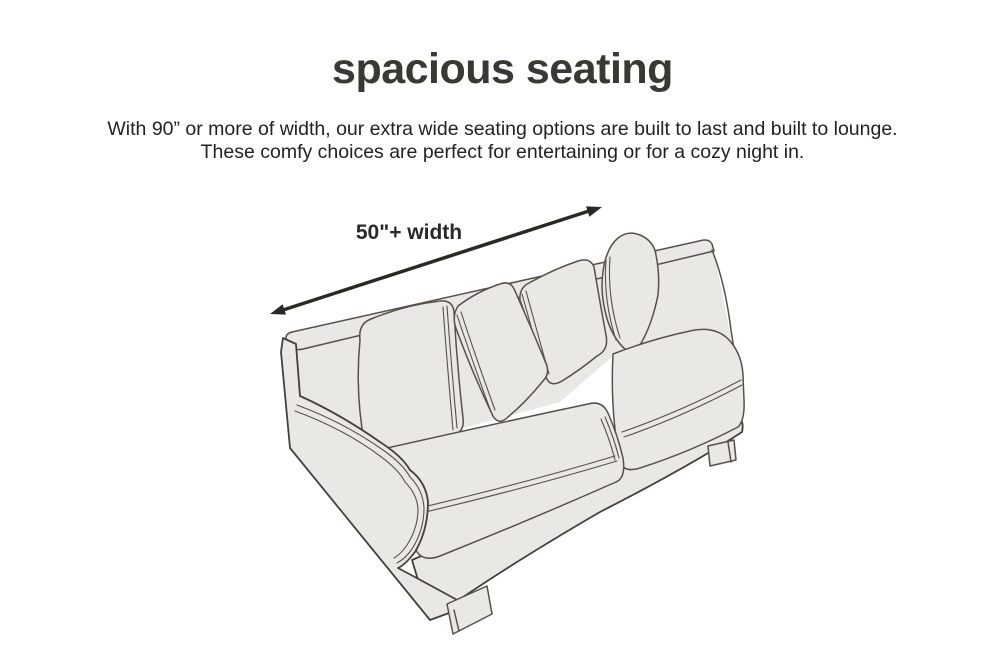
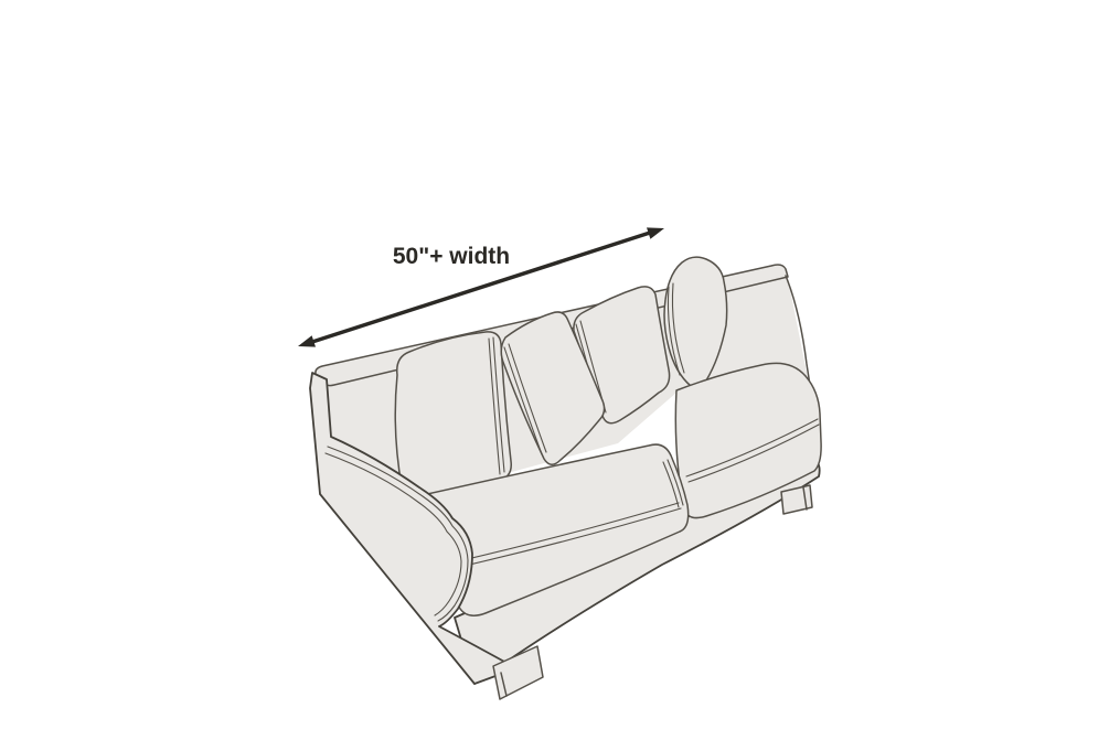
- spacious seating
- With 90” or more of width, our extra wide seating options are built to last and built to lounge.
- These comfy choices are perfect for entertaining or for a cozy night in.
  50"+ width
